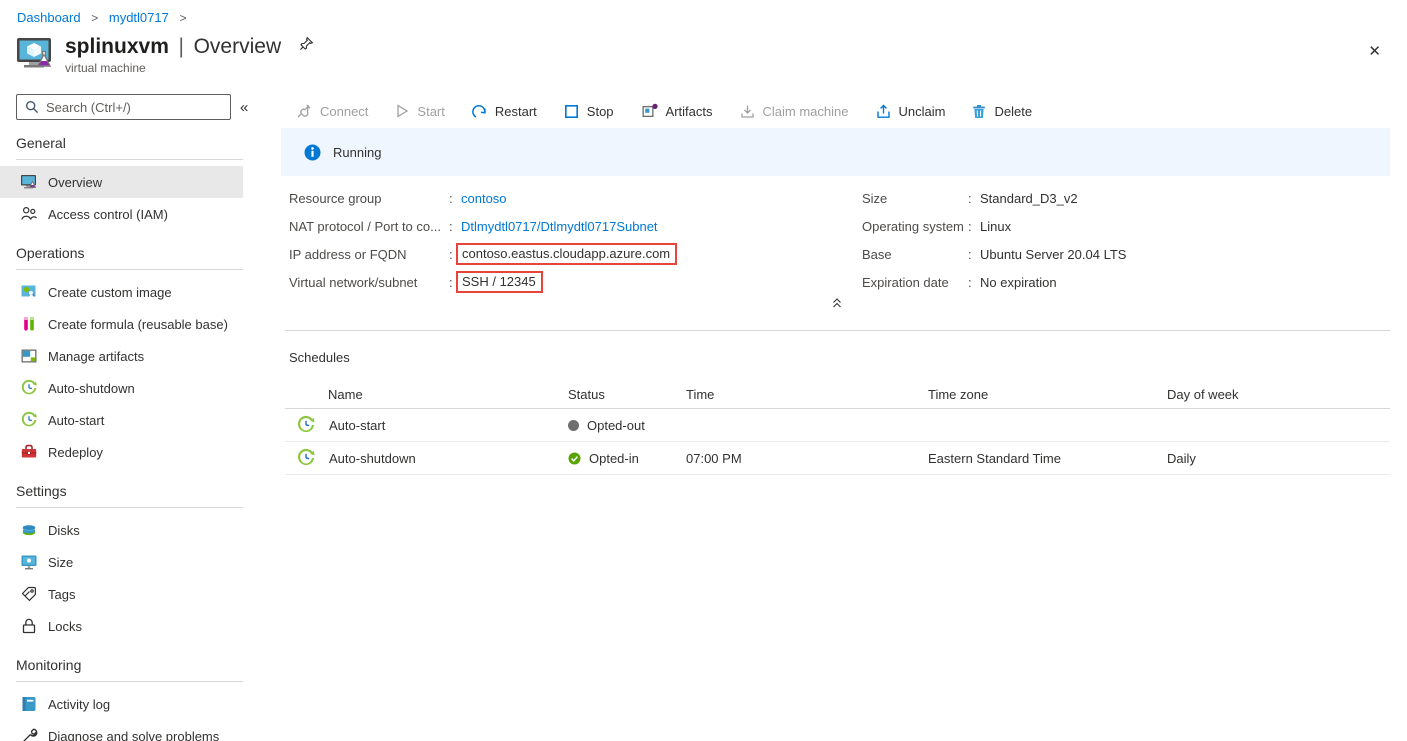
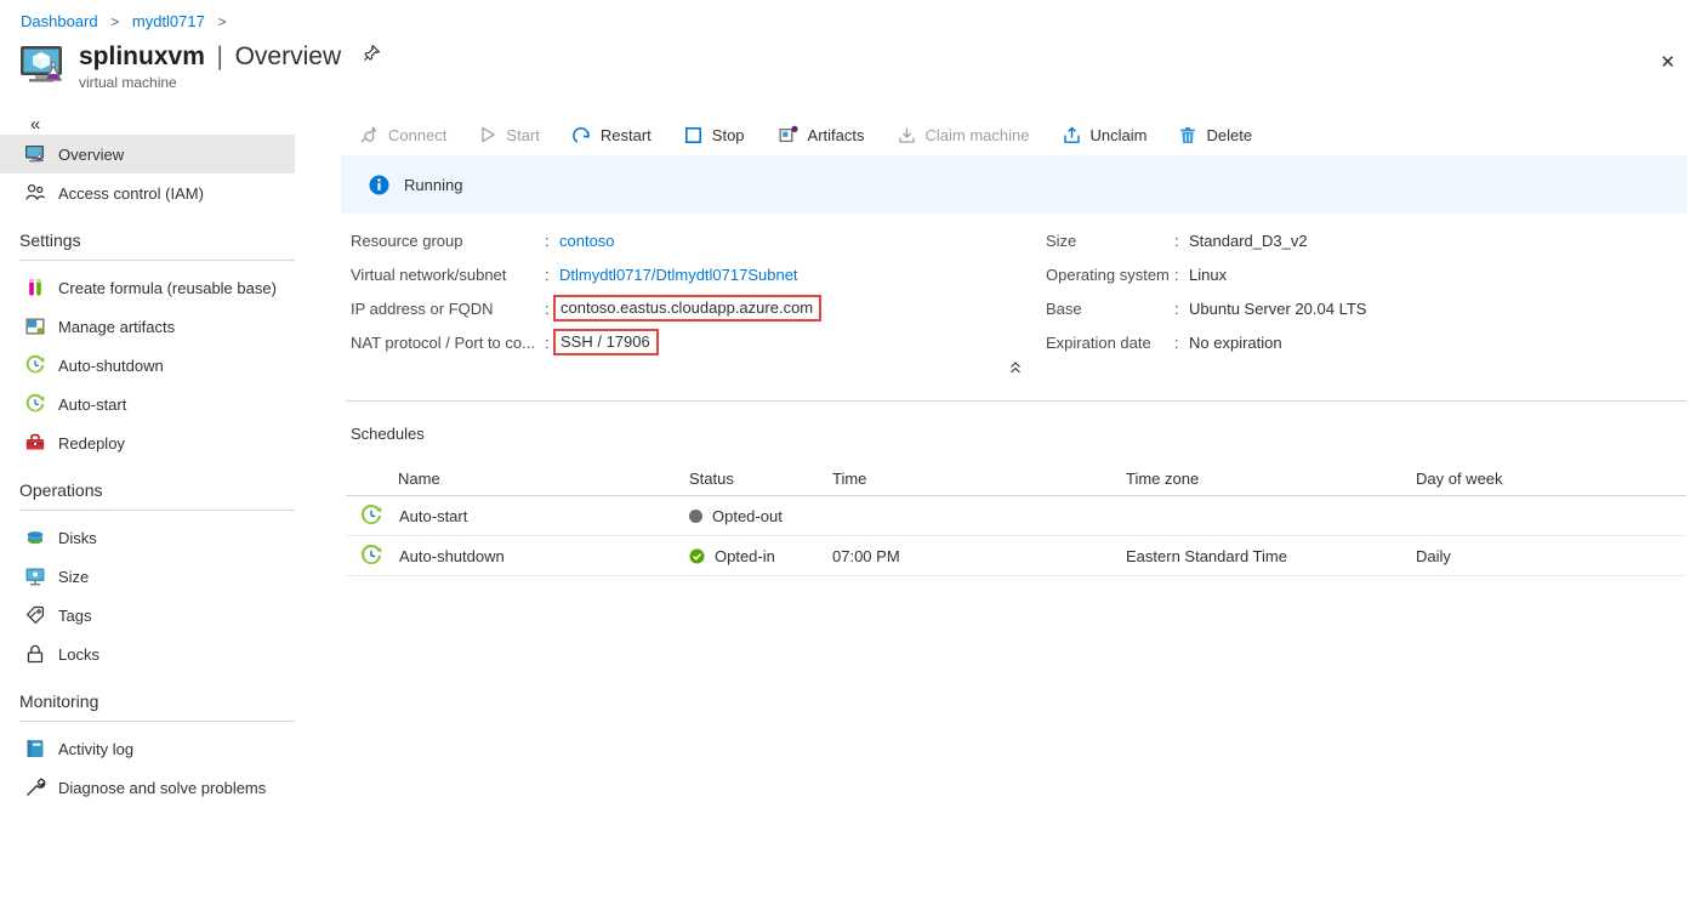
  Dashboard > mydtl0717 >
  splinuxvm | Overview
  virtual machine
  ✕
- Search (Ctrl+/)
  «
- General
  Overview
  Access control (IAM)
- Operations
+ Settings
- Create custom image
  Create formula (reusable base)
  Manage artifacts
  Auto-shutdown
  Auto-start
  Redeploy
- Settings
+ Operations
  Disks
  Size
  Tags
  Locks
  Monitoring
  Activity log
  Diagnose and solve problems
  Connect
  Start
  Restart
  Stop
  Artifacts
  Claim machine
  Unclaim
  Delete
  Running
  Resource group
  :
  contoso
- NAT protocol / Port to co...
+ Virtual network/subnet
  :
  Dtlmydtl0717/Dtlmydtl0717Subnet
  IP address or FQDN
  :
  contoso.eastus.cloudapp.azure.com
- Virtual network/subnet
+ NAT protocol / Port to co...
  :
- SSH / 12345
+ SSH / 17906
  Size
  :
  Standard_D3_v2
  Operating system
  :
  Linux
  Base
  :
  Ubuntu Server 20.04 LTS
  Expiration date
  :
  No expiration
  Schedules
  Name
  Status
  Time
  Time zone
  Day of week
  Auto-start
  Opted-out
  Auto-shutdown
  Opted-in
  07:00 PM
  Eastern Standard Time
  Daily
